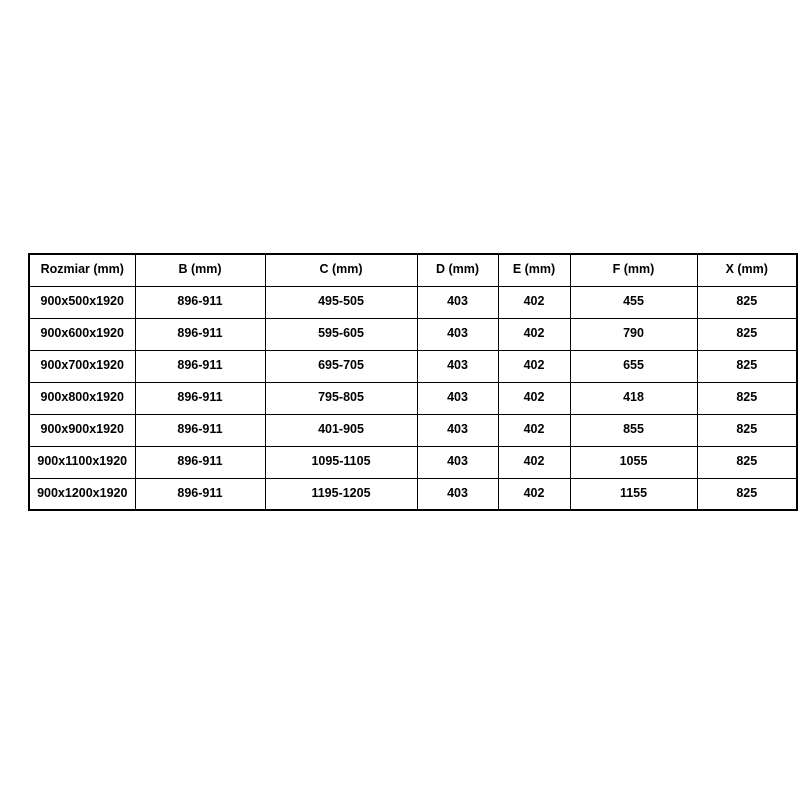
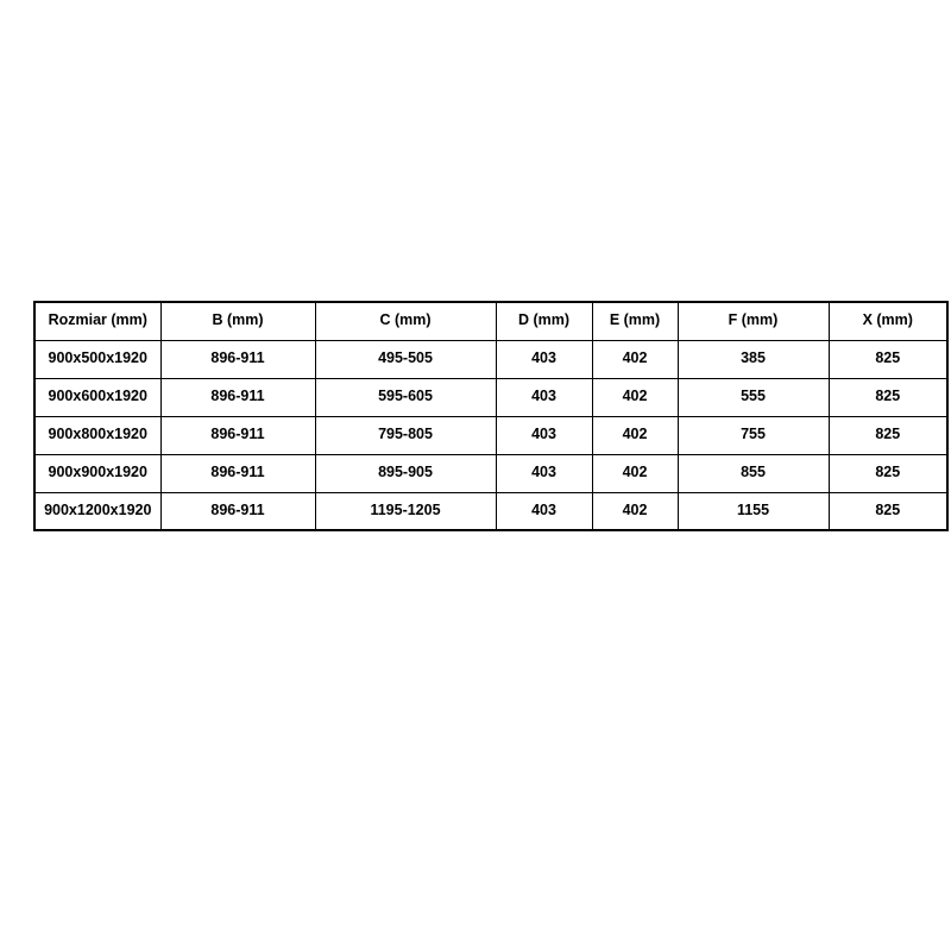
  Rozmiar (mm)	B (mm)	C (mm)	D (mm)	E (mm)	F (mm)	X (mm)
- 900x500x1920	896-911	495-505	403	402	455	825
+ 900x500x1920	896-911	495-505	403	402	385	825
- 900x600x1920	896-911	595-605	403	402	790	825
+ 900x600x1920	896-911	595-605	403	402	555	825
- 900x700x1920	896-911	695-705	403	402	655	825
- 900x800x1920	896-911	795-805	403	402	418	825
+ 900x800x1920	896-911	795-805	403	402	755	825
- 900x900x1920	896-911	401-905	403	402	855	825
+ 900x900x1920	896-911	895-905	403	402	855	825
- 900x1100x1920	896-911	1095-1105	403	402	1055	825
  900x1200x1920	896-911	1195-1205	403	402	1155	825
